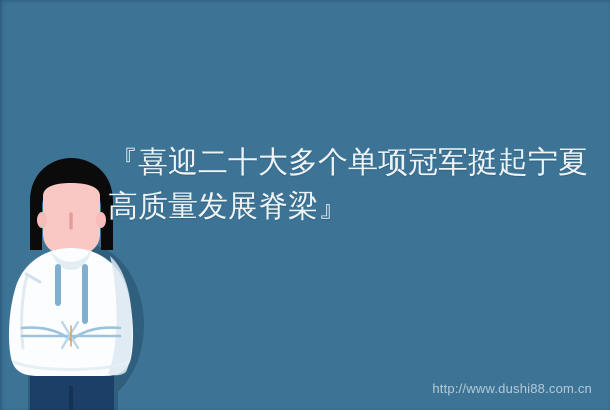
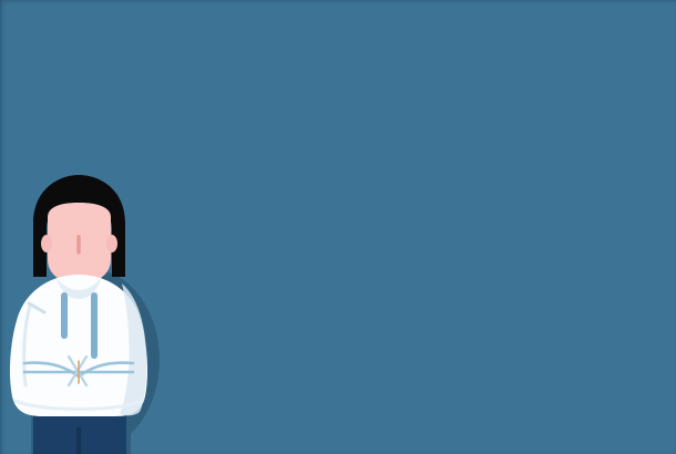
- 『喜迎二十大多个单项冠军挺起宁夏高质量发展脊梁』
- http://www.dushi88.com.cn
